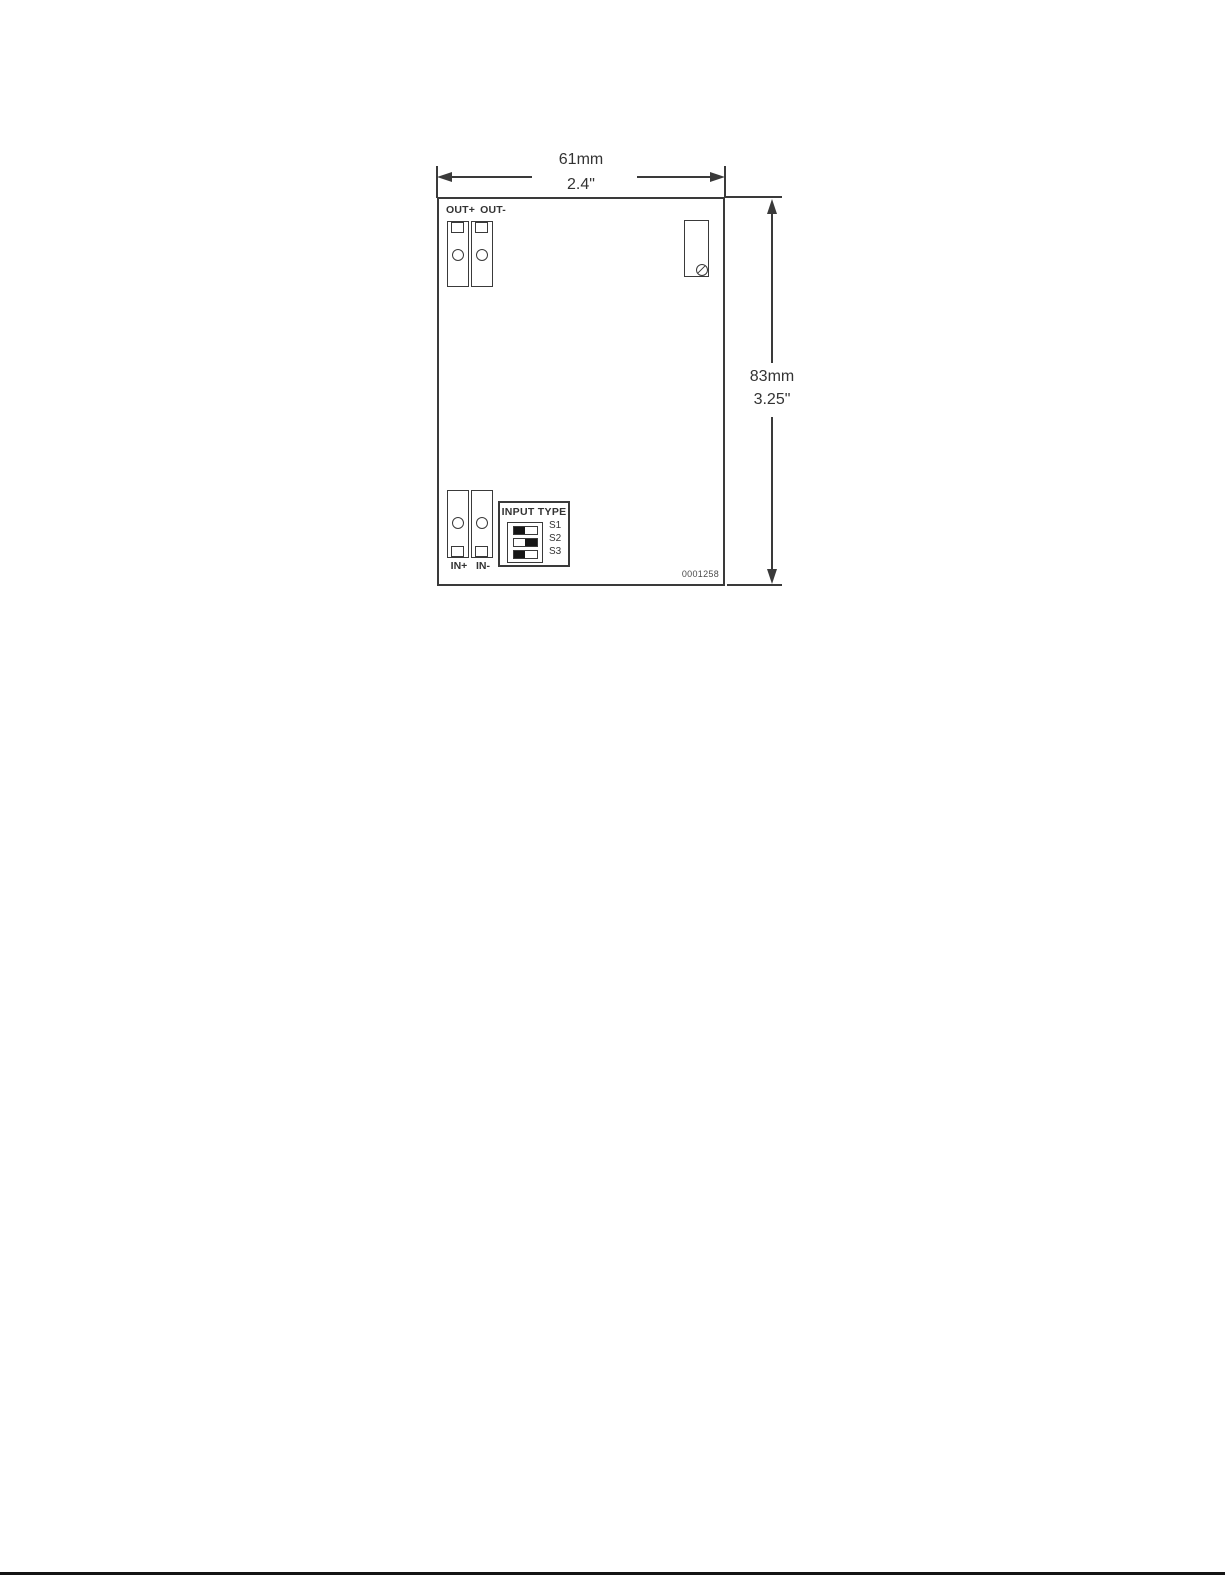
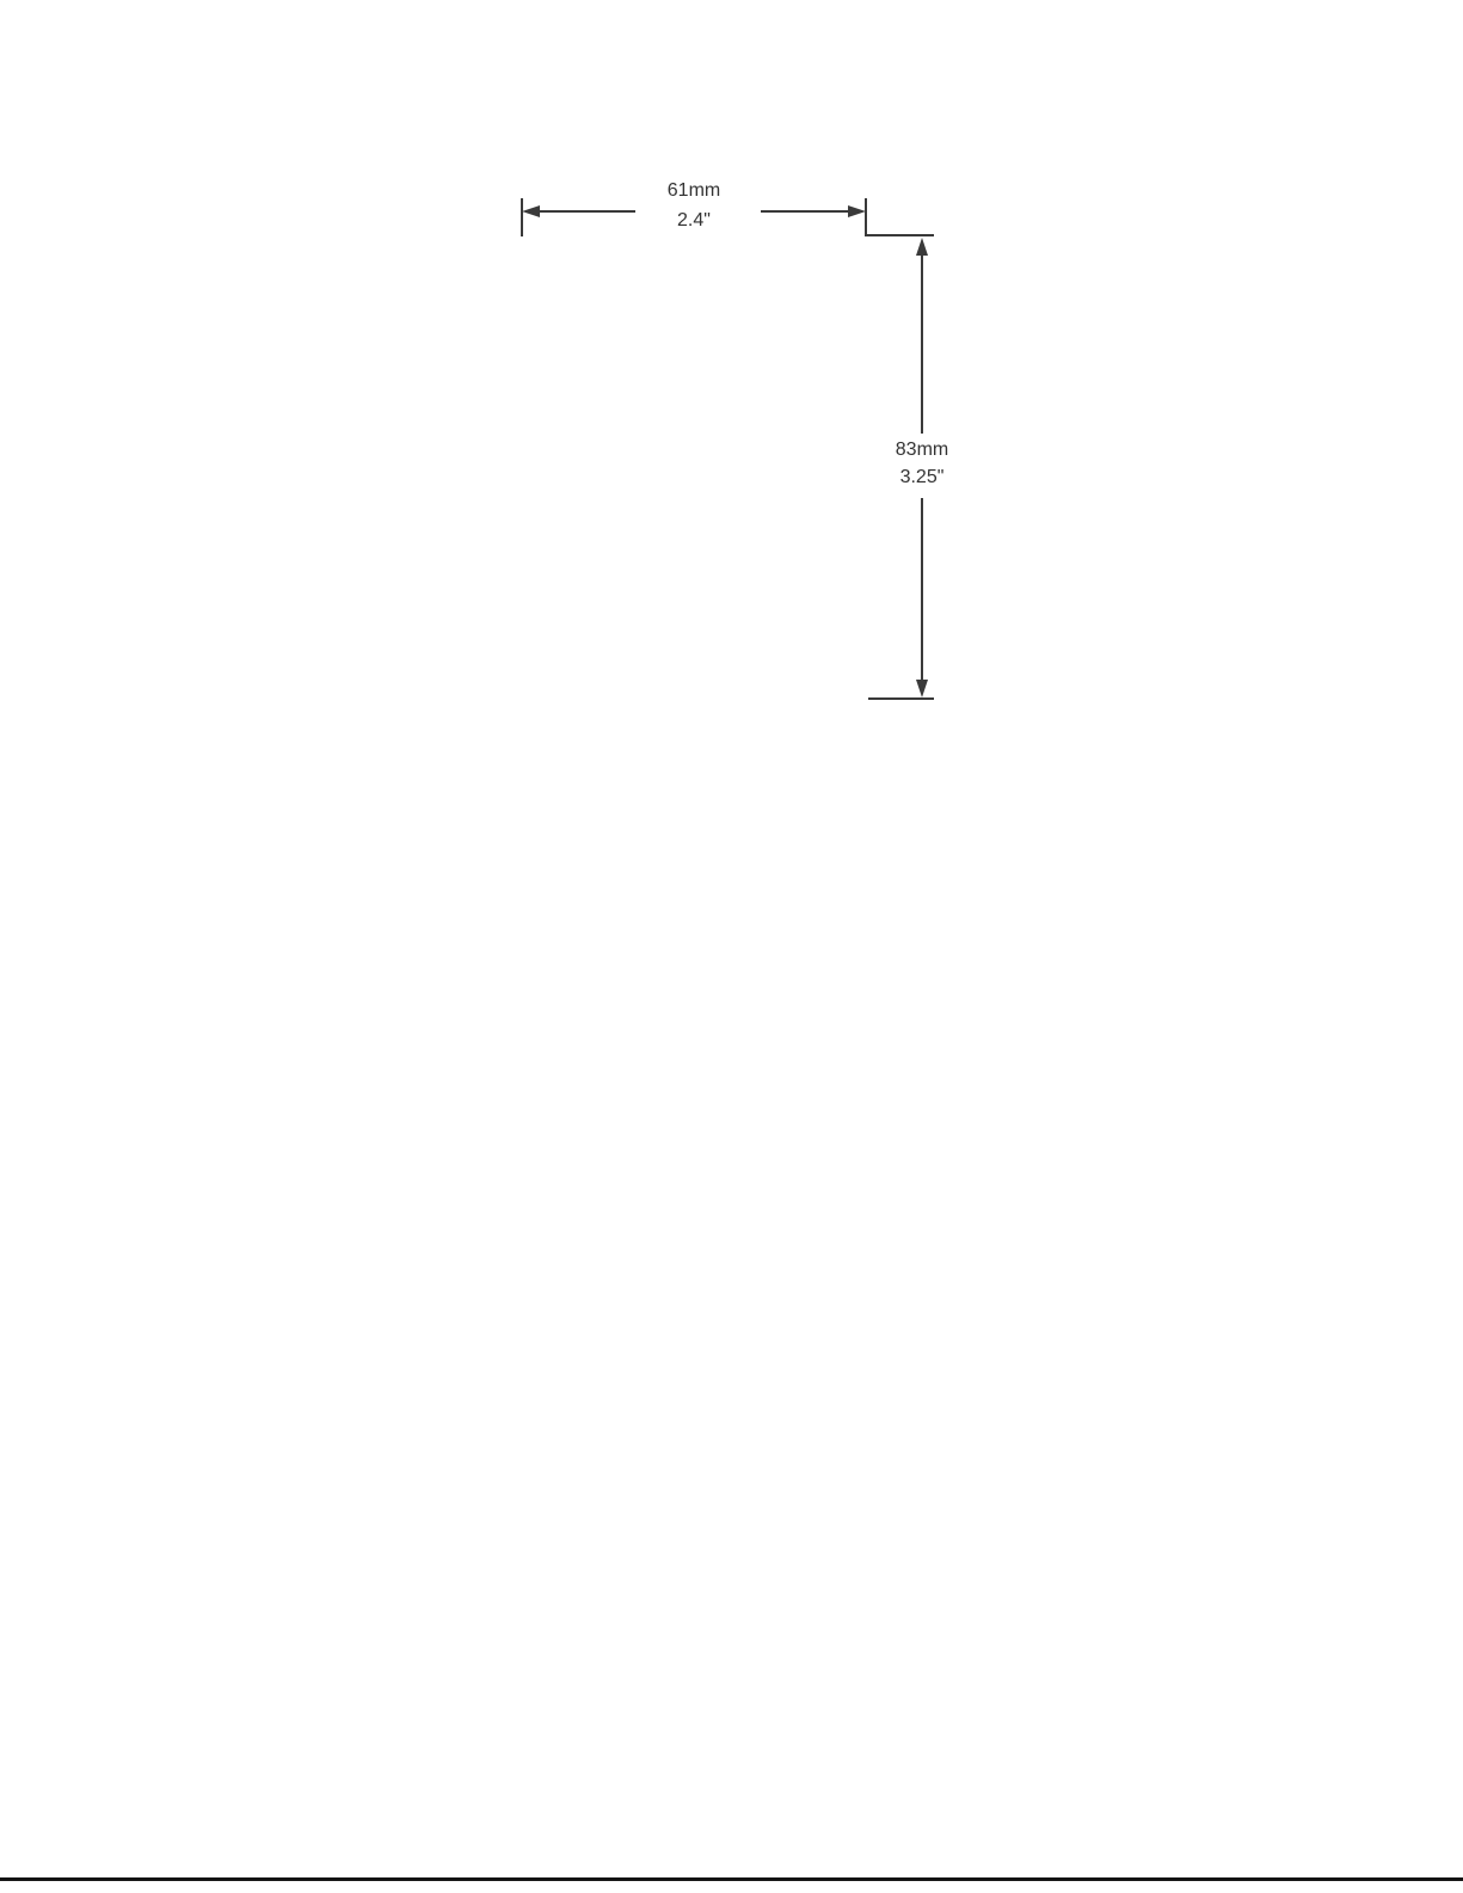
  61mm
  2.4"
  83mm
  3.25"
- OUT+
- OUT-
- IN+
- IN-
- INPUT TYPE
- S1
- S2
- S3
- 0001258
